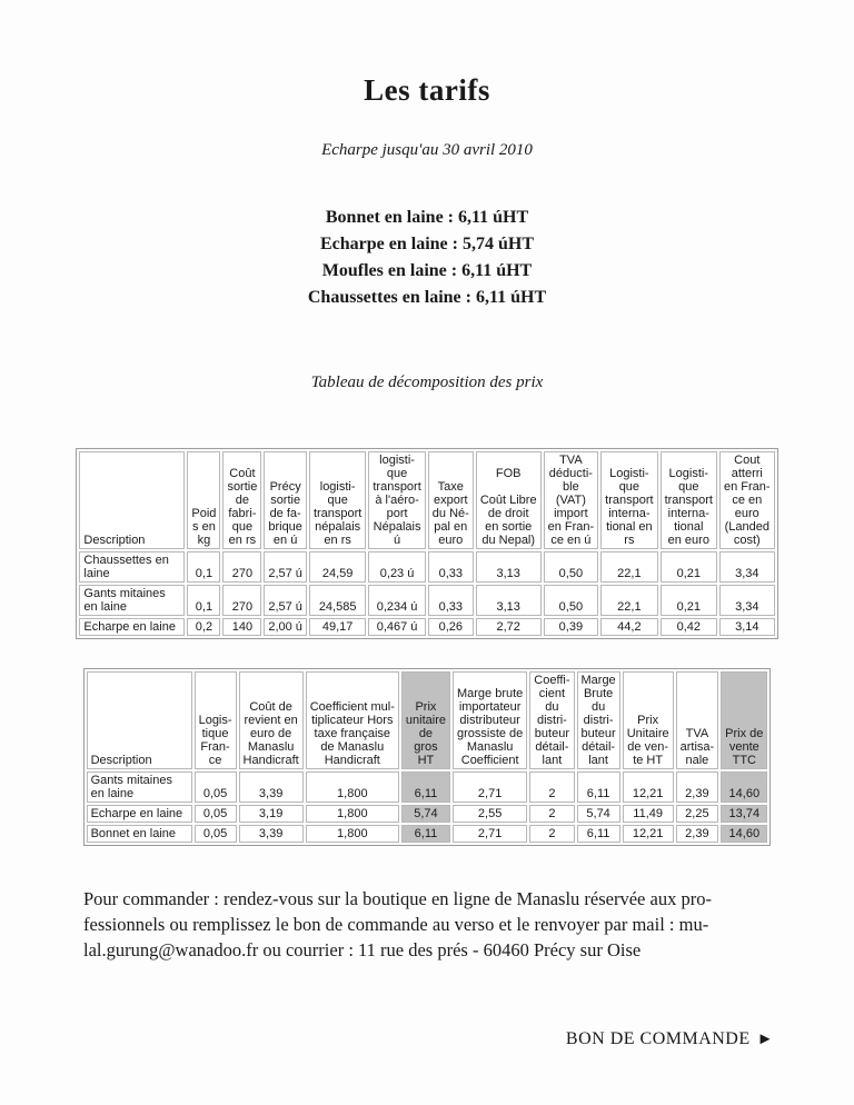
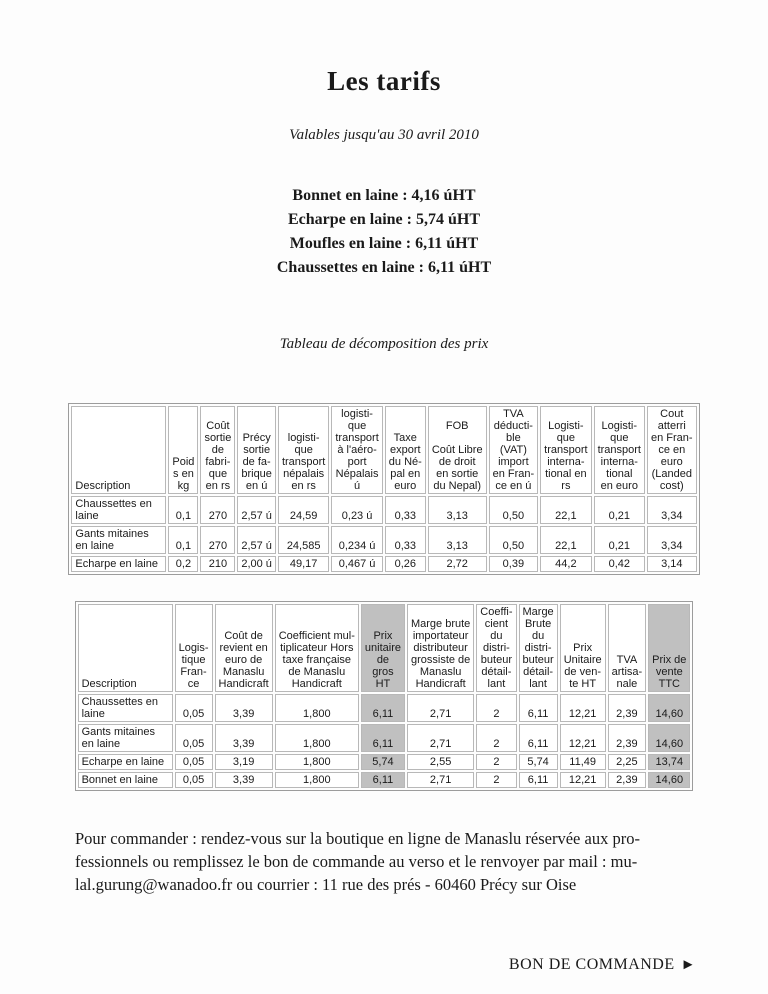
  Les tarifs
- Echarpe jusqu'au 30 avril 2010
+ Valables jusqu'au 30 avril 2010
- Bonnet en laine : 6,11 úHT
+ Bonnet en laine : 4,16 úHT
  Echarpe en laine : 5,74 úHT
  Moufles en laine : 6,11 úHT
  Chaussettes en laine : 6,11 úHT
  Tableau de décomposition des prix
  Description	Poid s en kg	Coût sortie de fabri- que en rs	Précy sortie de fa- brique en ú	logisti- que transport népalais en rs	logisti- que transport à l'aéro- port Népalais ú	Taxe export du Né- pal en euro	FOB Coût Libre de droit en sortie du Nepal)	TVA déducti- ble (VAT) import en Fran- ce en ú	Logisti- que transport interna- tional en rs	Logisti- que transport interna- tional en euro	Cout atterri en Fran- ce en euro (Landed cost)
  Chaussettes en laine	0,1	270	2,57 ú	24,59	0,23 ú	0,33	3,13	0,50	22,1	0,21	3,34
  Gants mitaines en laine	0,1	270	2,57 ú	24,585	0,234 ú	0,33	3,13	0,50	22,1	0,21	3,34
- Echarpe en laine	0,2	140	2,00 ú	49,17	0,467 ú	0,26	2,72	0,39	44,2	0,42	3,14
+ Echarpe en laine	0,2	210	2,00 ú	49,17	0,467 ú	0,26	2,72	0,39	44,2	0,42	3,14
- Description	Logis- tique Fran- ce	Coût de revient en euro de Manaslu Handicraft	Coefficient mul- tiplicateur Hors taxe française de Manaslu Handicraft	Prix unitaire de gros HT	Marge brute importateur distributeur grossiste de Manaslu Coefficient	Coeffi- cient du distri- buteur détail- lant	Marge Brute du distri- buteur détail- lant	Prix Unitaire de ven- te HT	TVA artisa- nale	Prix de vente TTC
+ Description	Logis- tique Fran- ce	Coût de revient en euro de Manaslu Handicraft	Coefficient mul- tiplicateur Hors taxe française de Manaslu Handicraft	Prix unitaire de gros HT	Marge brute importateur distributeur grossiste de Manaslu Handicraft	Coeffi- cient du distri- buteur détail- lant	Marge Brute du distri- buteur détail- lant	Prix Unitaire de ven- te HT	TVA artisa- nale	Prix de vente TTC
+ Chaussettes en laine	0,05	3,39	1,800	6,11	2,71	2	6,11	12,21	2,39	14,60
  Gants mitaines en laine	0,05	3,39	1,800	6,11	2,71	2	6,11	12,21	2,39	14,60
  Echarpe en laine	0,05	3,19	1,800	5,74	2,55	2	5,74	11,49	2,25	13,74
  Bonnet en laine	0,05	3,39	1,800	6,11	2,71	2	6,11	12,21	2,39	14,60
  Pour commander : rendez-vous sur la boutique en ligne de Manaslu réservée aux pro-
  fessionnels ou remplissez le bon de commande au verso et le renvoyer par mail : mu-
  lal.gurung@wanadoo.fr ou courrier : 11 rue des prés - 60460 Précy sur Oise
  BON DE COMMANDE ►
